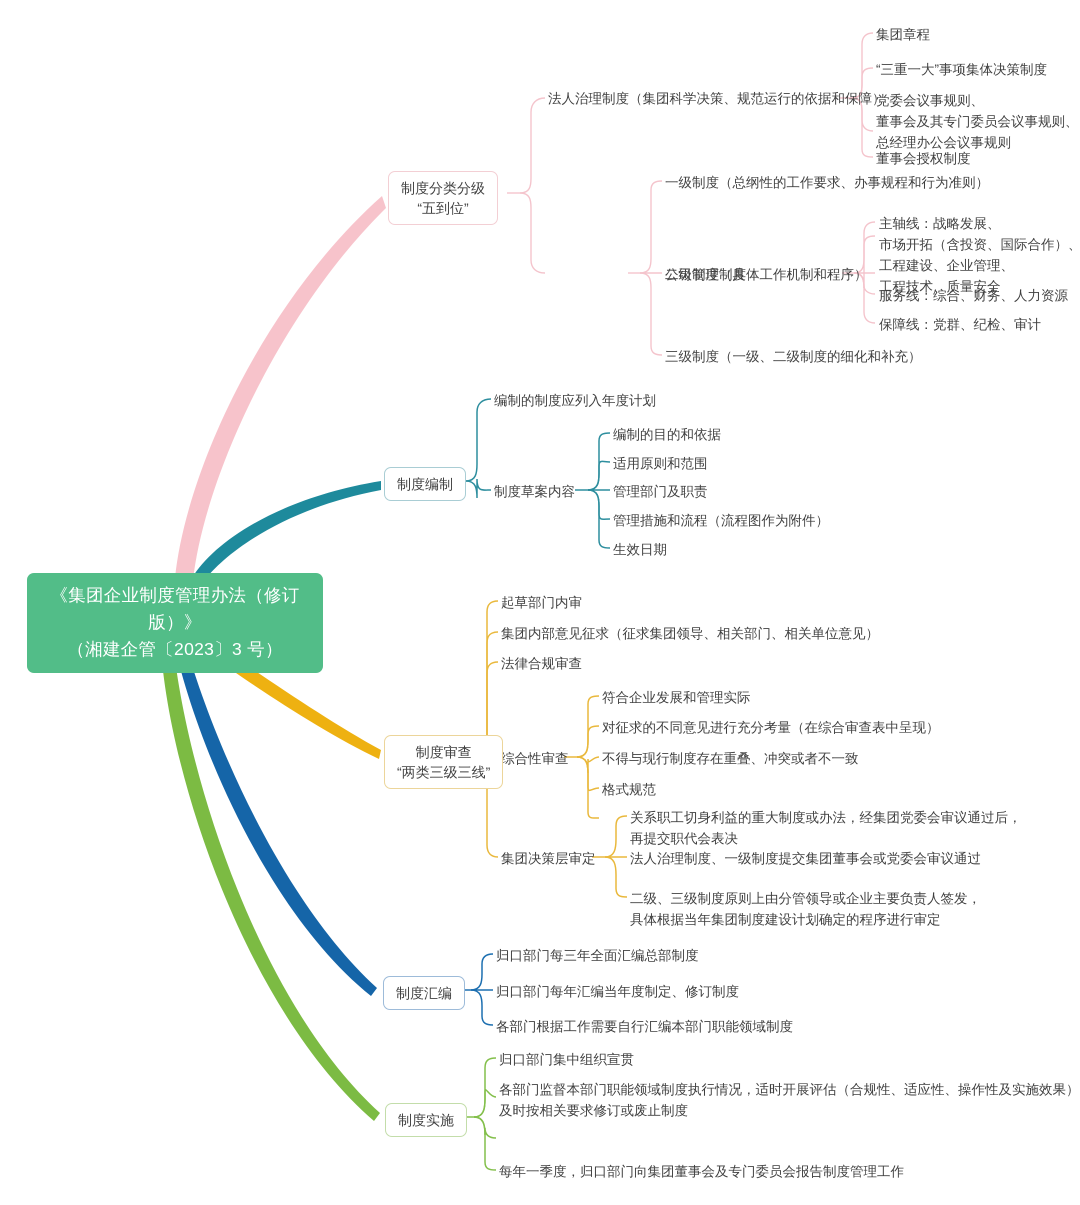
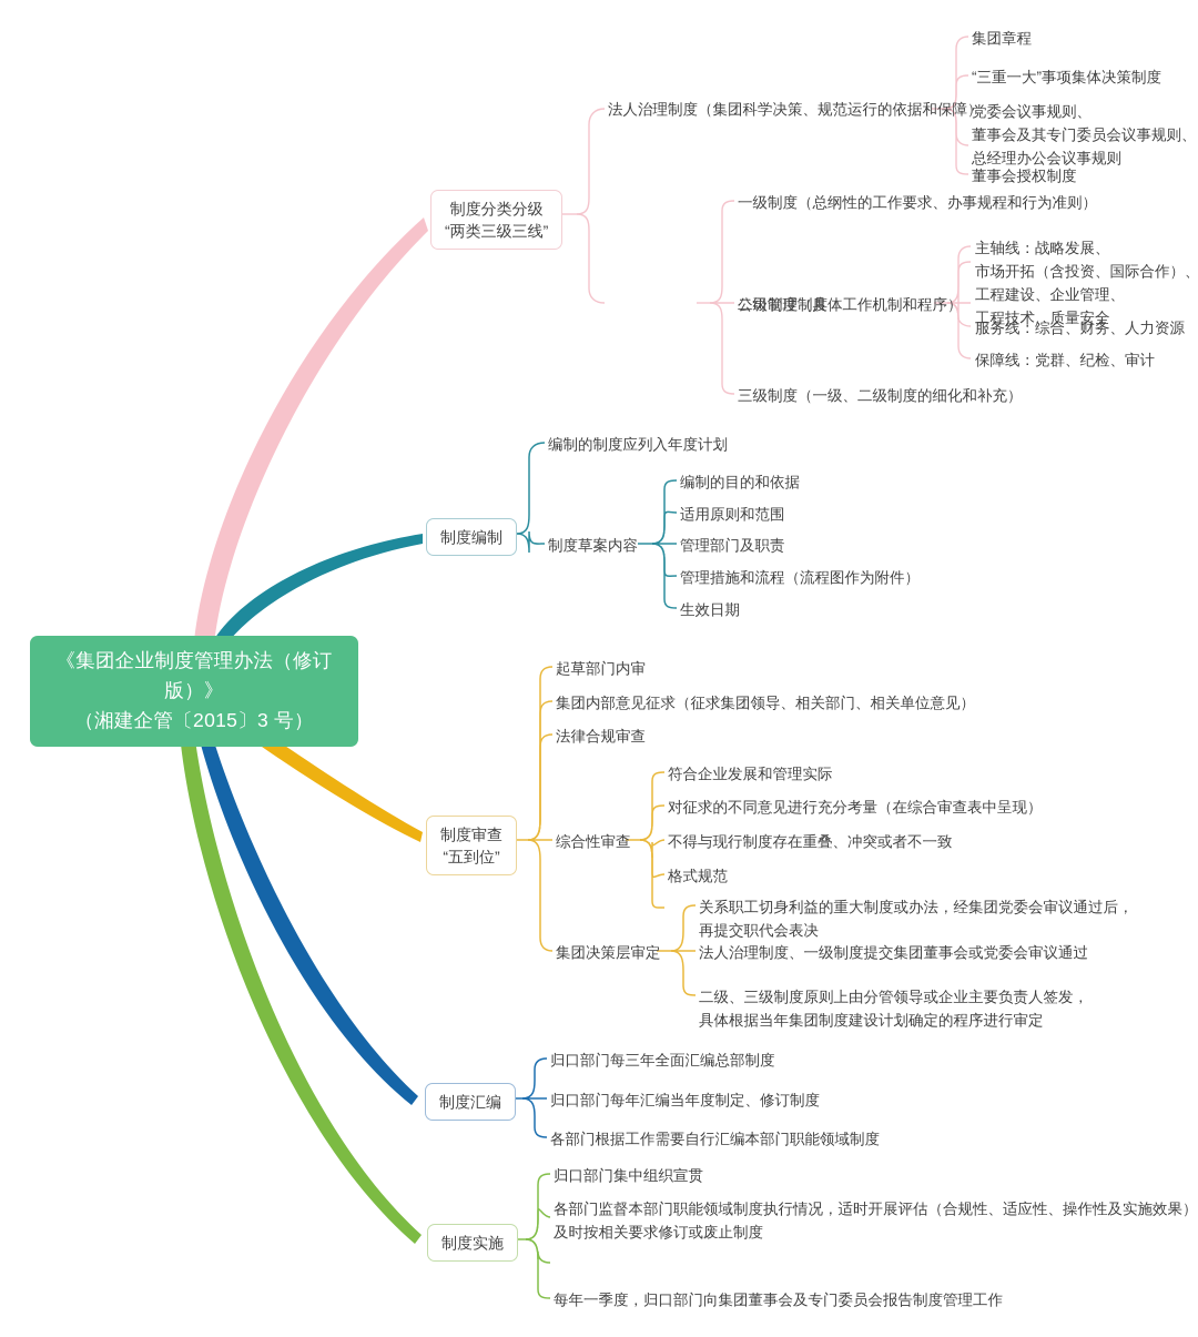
  《集团企业制度管理办法（修订版）》
- （湘建企管〔2023〕3 号）
+ （湘建企管〔2015〕3 号）
  制度分类分级
- “五到位”
+ “两类三级三线”
  制度编制
  制度审查
- “两类三级三线”
+ “五到位”
  制度汇编
  制度实施
  法人治理制度（集团科学决策、规范运行的依据和保障）
  集团章程
  “三重一大”事项集体决策制度
  党委会议事规则、
  董事会及其专门委员会议事规则、
  总经理办公会议事规则
  董事会授权制度
  公司管理制度
  一级制度（总纲性的工作要求、办事规程和行为准则）
  二级制度（具体工作机制和程序）
  三级制度（一级、二级制度的细化和补充）
  主轴线：战略发展、
  市场开拓（含投资、国际合作）、
  工程建设、企业管理、
  工程技术、质量安全
  服务线：综合、财务、人力资源
  保障线：党群、纪检、审计
  编制的制度应列入年度计划
  制度草案内容
  编制的目的和依据
  适用原则和范围
  管理部门及职责
  管理措施和流程（流程图作为附件）
  生效日期
  起草部门内审
  集团内部意见征求（征求集团领导、相关部门、相关单位意见）
  法律合规审查
  综合性审查
  符合企业发展和管理实际
  对征求的不同意见进行充分考量（在综合审查表中呈现）
  不得与现行制度存在重叠、冲突或者不一致
  格式规范
  集团决策层审定
  关系职工切身利益的重大制度或办法，经集团党委会审议通过后，
  再提交职代会表决
  法人治理制度、一级制度提交集团董事会或党委会审议通过
  二级、三级制度原则上由分管领导或企业主要负责人签发，
  具体根据当年集团制度建设计划确定的程序进行审定
  归口部门每三年全面汇编总部制度
  归口部门每年汇编当年度制定、修订制度
  各部门根据工作需要自行汇编本部门职能领域制度
  归口部门集中组织宣贯
  各部门监督本部门职能领域制度执行情况，适时开展评估（合规性、适应性、操作性及实施效果）
  及时按相关要求修订或废止制度
  每年一季度，归口部门向集团董事会及专门委员会报告制度管理工作
